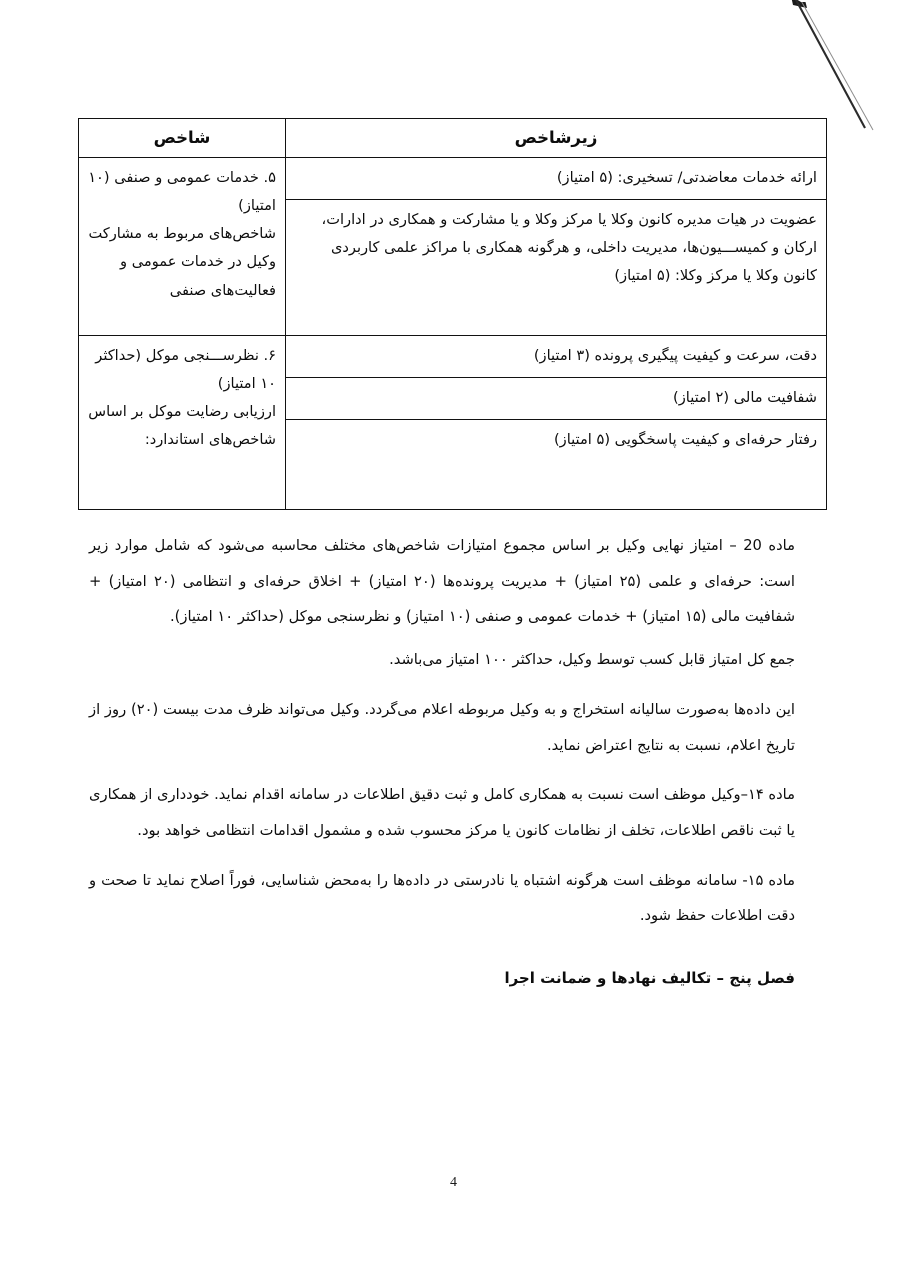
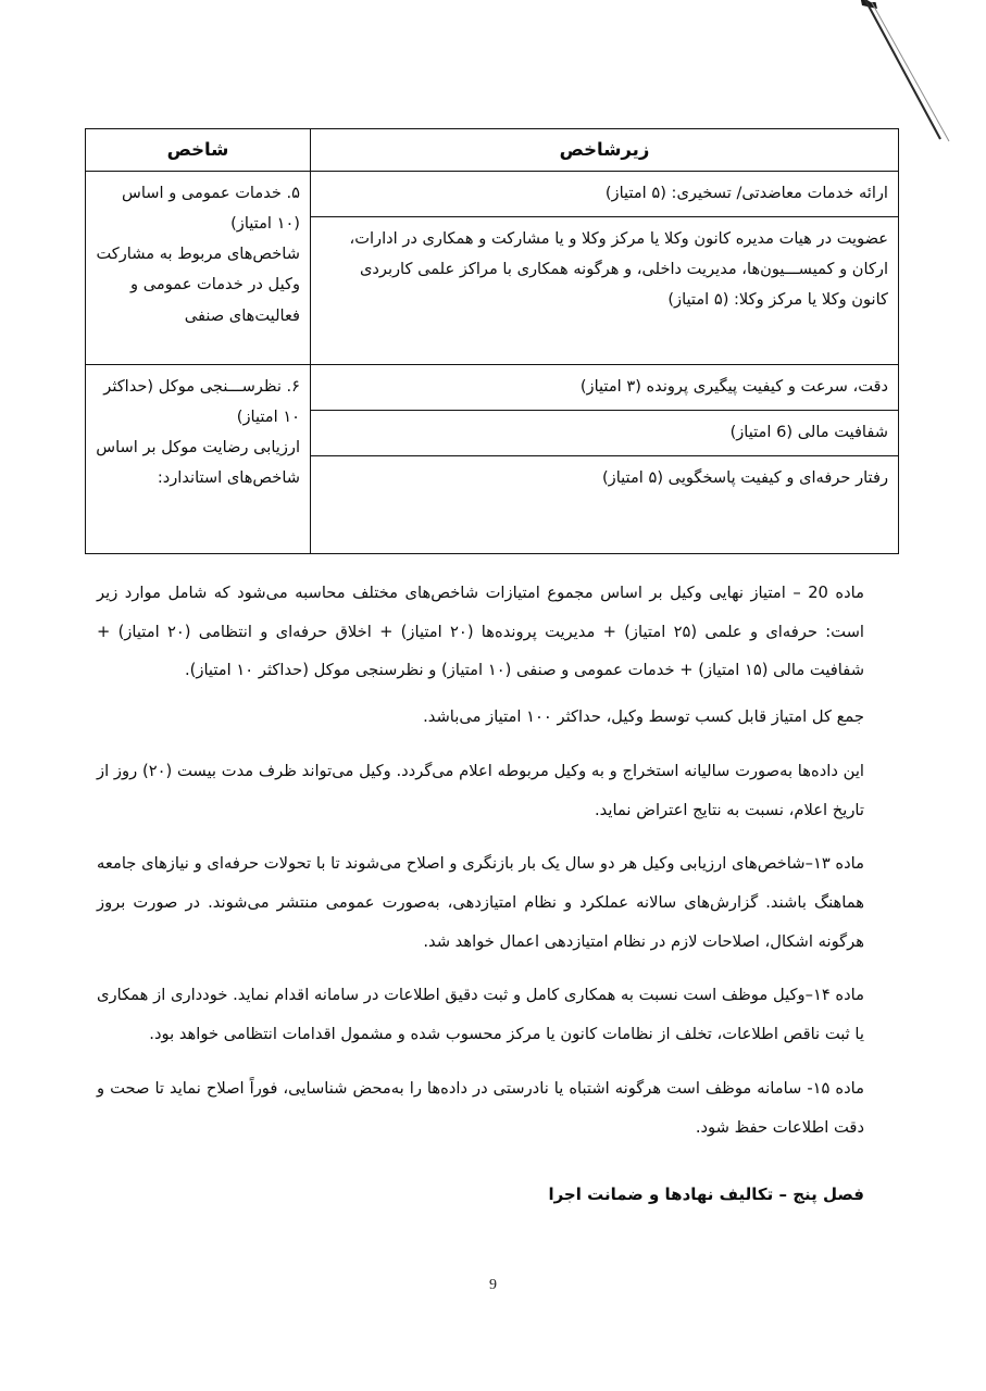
  زیرشاخص	شاخص
- ارائه خدمات معاضدتی/ تسخیری: (۵ امتیاز)	۵. خدمات عمومی و صنفی (۱۰ امتیاز) شاخص‌های مربوط به مشارکت وکیل در خدمات عمومی و فعالیت‌های صنفی
+ ارائه خدمات معاضدتی/ تسخیری: (۵ امتیاز)	۵. خدمات عمومی و اساس (۱۰ امتیاز) شاخص‌های مربوط به مشارکت وکیل در خدمات عمومی و فعالیت‌های صنفی
  عضویت در هیات مدیره کانون وکلا یا مرکز وکلا و یا مشارکت و همکاری در ادارات، ارکان و کمیســـیون‌ها، مدیریت داخلی، و هرگونه همکاری با مراکز علمی کاربردی کانون وکلا یا مرکز وکلا: (۵ امتیاز)
  دقت، سرعت و کیفیت پیگیری پرونده (۳ امتیاز)	۶. نظرســـنجی موکل (حداکثر ۱۰ امتیاز) ارزیابی رضایت موکل بر اساس شاخص‌های استاندارد:
- شفافیت مالی (۲ امتیاز)
+ شفافیت مالی (6 امتیاز)
  رفتار حرفه‌ای و کیفیت پاسخگویی (۵ امتیاز)
  ماده 20 – امتیاز نهایی وکیل بر اساس مجموع امتیازات شاخص‌های مختلف محاسبه می‌شود که شامل موارد زیر است: حرفه‌ای و علمی (۲۵ امتیاز) + مدیریت پرونده‌ها (۲۰ امتیاز) + اخلاق حرفه‌ای و انتظامی (۲۰ امتیاز) + شفافیت مالی (۱۵ امتیاز) + خدمات عمومی و صنفی (۱۰ امتیاز) و نظرسنجی موکل (حداکثر ۱۰ امتیاز).
  جمع کل امتیاز قابل کسب توسط وکیل، حداکثر ۱۰۰ امتیاز می‌باشد.
  این داده‌ها به‌صورت سالیانه استخراج و به وکیل مربوطه اعلام می‌گردد. وکیل می‌تواند ظرف مدت بیست (۲۰) روز از تاریخ اعلام، نسبت به نتایج اعتراض نماید.
+ ماده ۱۳–شاخص‌های ارزیابی وکیل هر دو سال یک بار بازنگری و اصلاح می‌شوند تا با تحولات حرفه‌ای و نیازهای جامعه هماهنگ باشند. گزارش‌های سالانه عملکرد و نظام امتیازدهی، به‌صورت عمومی منتشر می‌شوند. در صورت بروز هرگونه اشکال، اصلاحات لازم در نظام امتیازدهی اعمال خواهد شد.
  ماده ۱۴–وکیل موظف است نسبت به همکاری کامل و ثبت دقیق اطلاعات در سامانه اقدام نماید. خودداری از همکاری یا ثبت ناقص اطلاعات، تخلف از نظامات کانون یا مرکز محسوب شده و مشمول اقدامات انتظامی خواهد بود.
  ماده ۱۵- سامانه موظف است هرگونه اشتباه یا نادرستی در داده‌ها را به‌محض شناسایی، فوراً اصلاح نماید تا صحت و دقت اطلاعات حفظ شود.
  فصل پنج – تکالیف نهادها و ضمانت اجرا
- 4
+ 9
